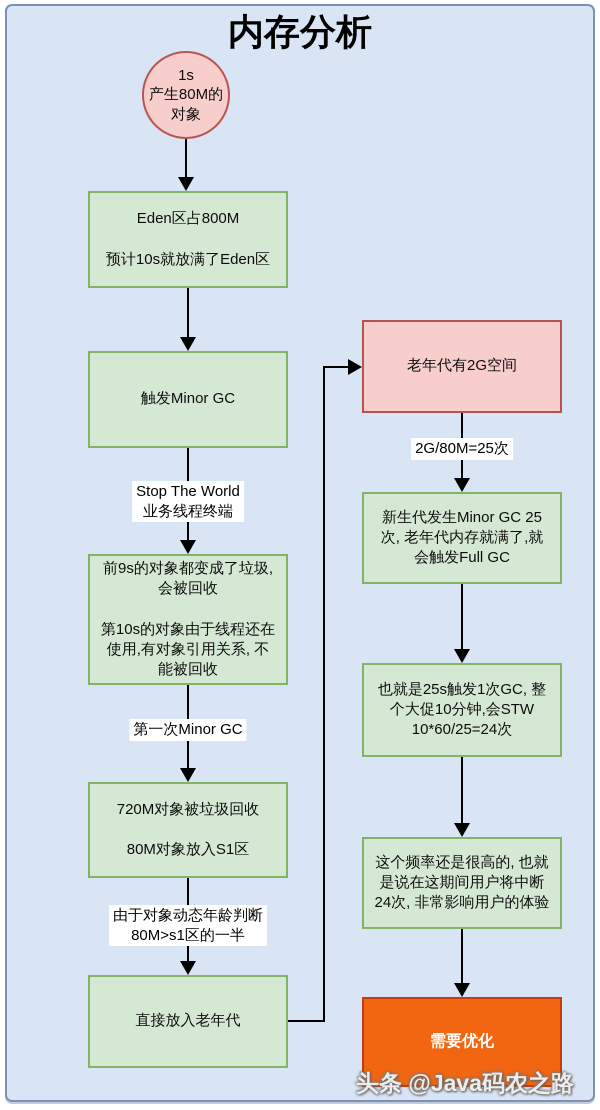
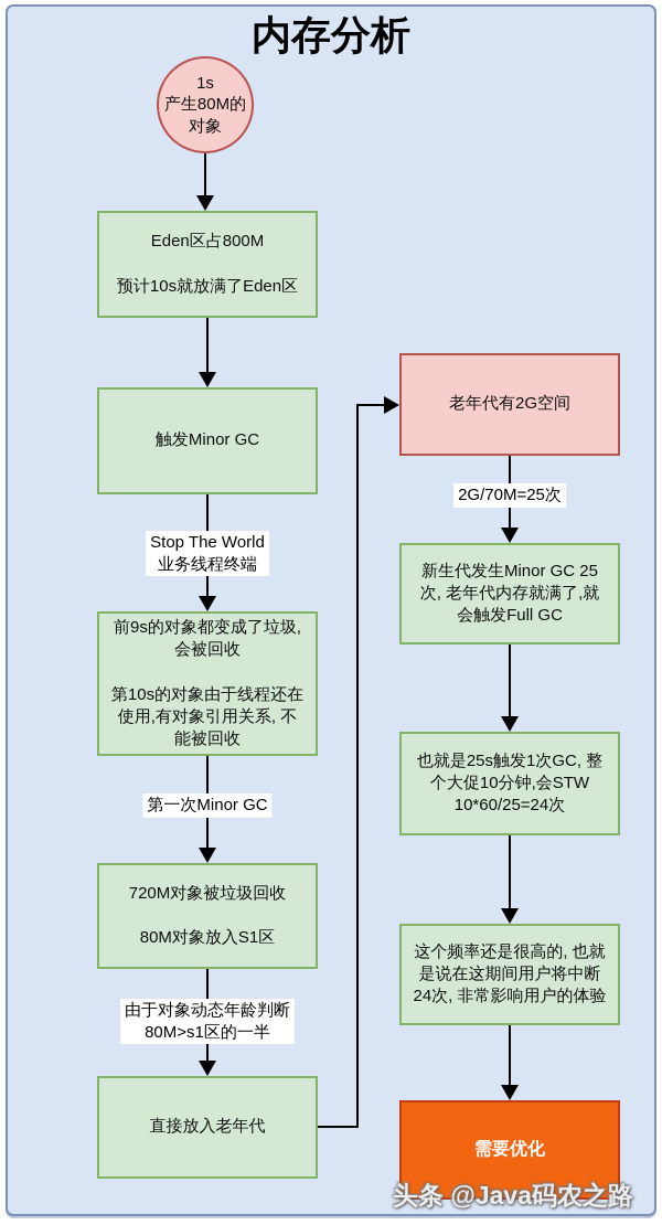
  内存分析
  1s
  产生80M的
  对象
  Eden区占800M
  预计10s就放满了Eden区
  触发Minor GC
  前9s的对象都变成了垃圾,
  会被回收
  第10s的对象由于线程还在
  使用,有对象引用关系, 不
  能被回收
  720M对象被垃圾回收
  80M对象放入S1区
  直接放入老年代
  老年代有2G空间
  新生代发生Minor GC 25
  次, 老年代内存就满了,就
  会触发Full GC
  也就是25s触发1次GC, 整
  个大促10分钟,会STW
  10*60/25=24次
  这个频率还是很高的, 也就
  是说在这期间用户将中断
  24次, 非常影响用户的体验
  需要优化
  Stop The World
  业务线程终端
  第一次Minor GC
  由于对象动态年龄判断
  80M>s1区的一半
- 2G/80M=25次
+ 2G/70M=25次
  头条 @Java码农之路
